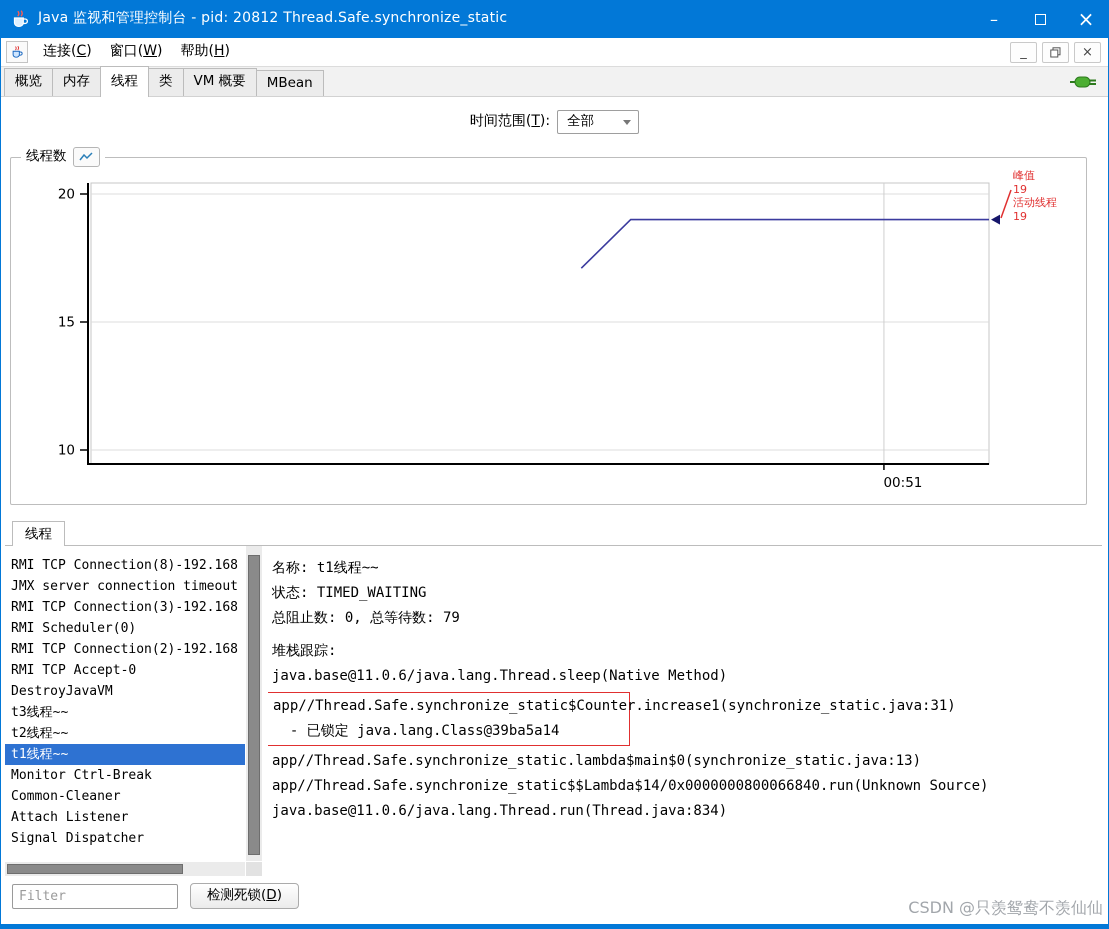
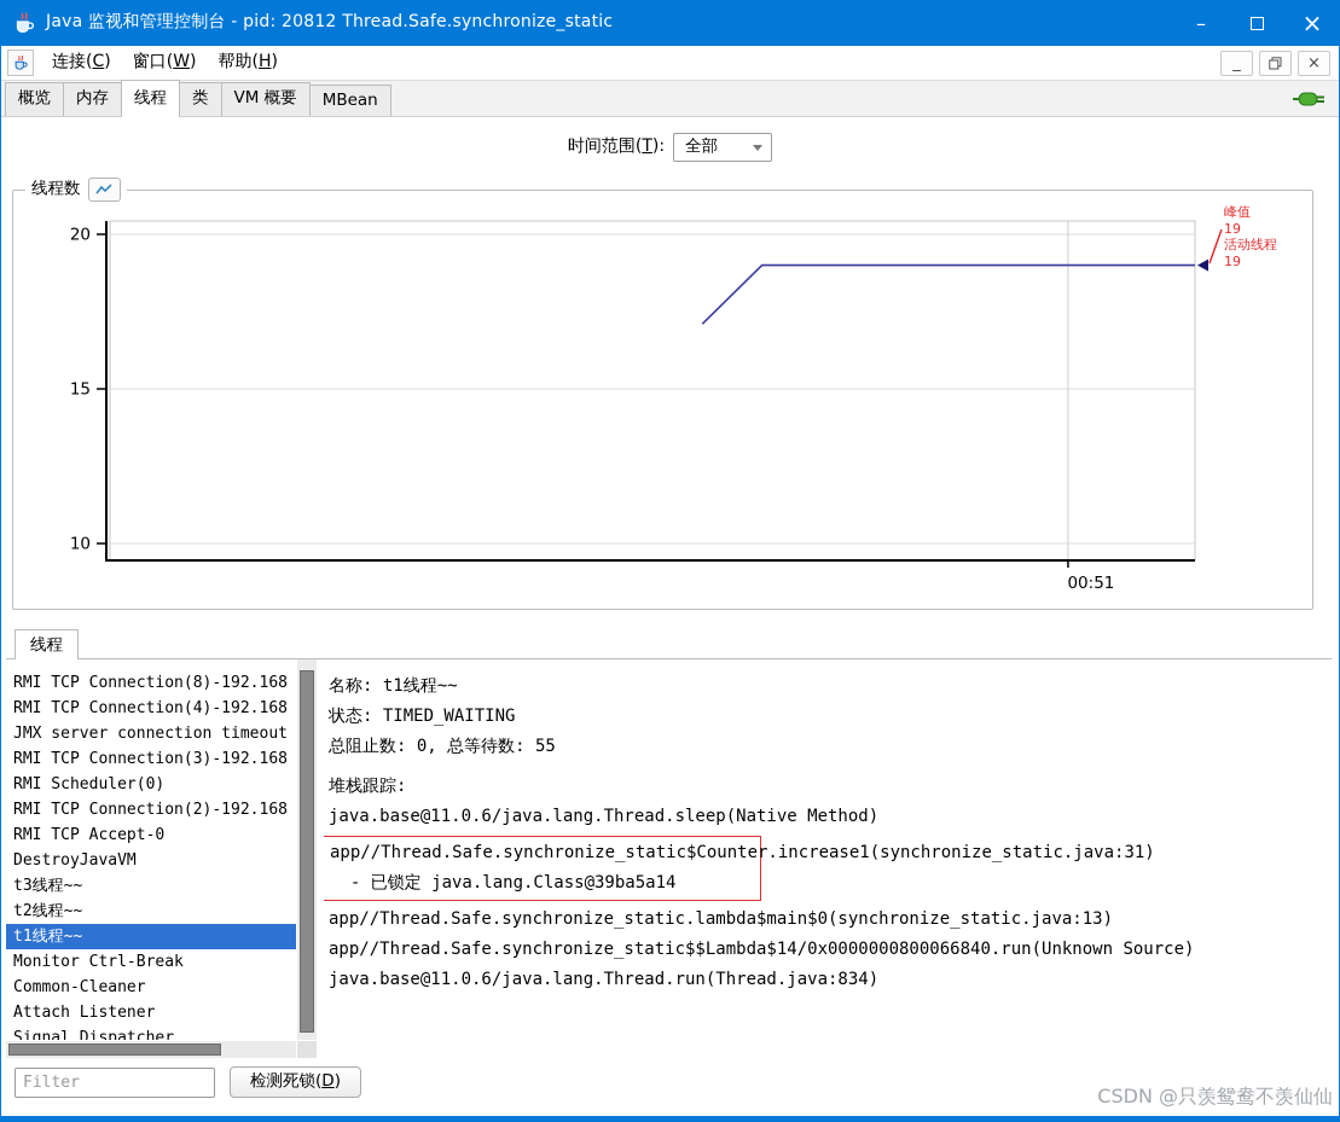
  Java 监视和管理控制台 - pid: 20812 Thread.Safe.synchronize_static
  –
  ×
  连接(C)
  窗口(W)
  帮助(H)
  _
  ×
  概览
  内存
  线程
  类
  VM 概要
  MBean
  时间范围(T):
  全部
  线程数
  00:51
  10
  15
  20
  峰值
  19
  活动线程
  19
  线程
  RMI TCP Connection(8)-192.168
+ RMI TCP Connection(4)-192.168
  JMX server connection timeout
  RMI TCP Connection(3)-192.168
  RMI Scheduler(0)
  RMI TCP Connection(2)-192.168
  RMI TCP Accept-0
  DestroyJavaVM
  t3线程~~
  t2线程~~
  t1线程~~
  Monitor Ctrl-Break
  Common-Cleaner
  Attach Listener
  Signal Dispatcher
  名称: t1线程~~
  状态: TIMED_WAITING
- 总阻止数: 0, 总等待数: 79
+ 总阻止数: 0, 总等待数: 55
  堆栈跟踪:
  java.base@11.0.6/java.lang.Thread.sleep(Native Method)
  app//Thread.Safe.synchronize_static$Counter.increase1(synchronize_static.java:31)
  - 已锁定 java.lang.Class@39ba5a14
  app//Thread.Safe.synchronize_static.lambda$main$0(synchronize_static.java:13)
  app//Thread.Safe.synchronize_static$$Lambda$14/0x0000000800066840.run(Unknown Source)
  java.base@11.0.6/java.lang.Thread.run(Thread.java:834)
  Filter
  检测死锁(D)
  CSDN @只羡鸳鸯不羡仙仙
